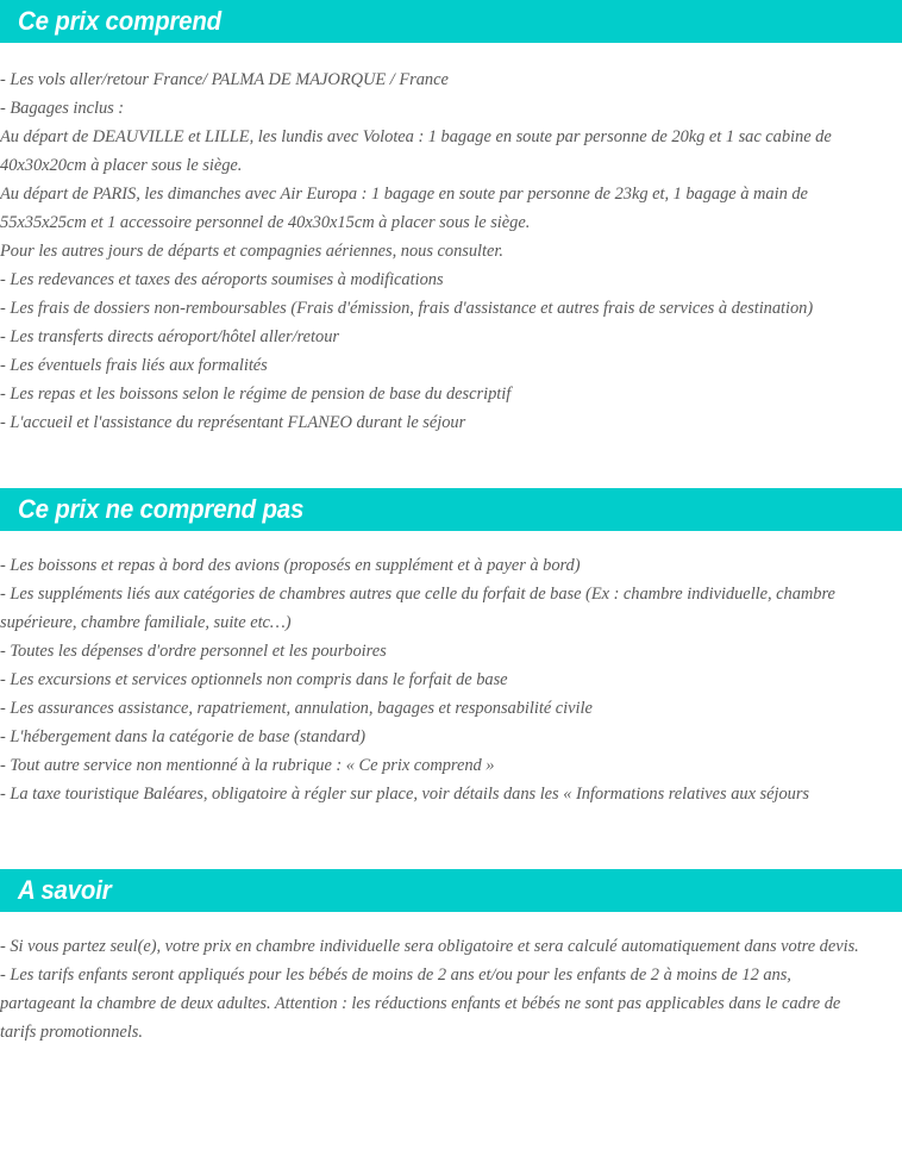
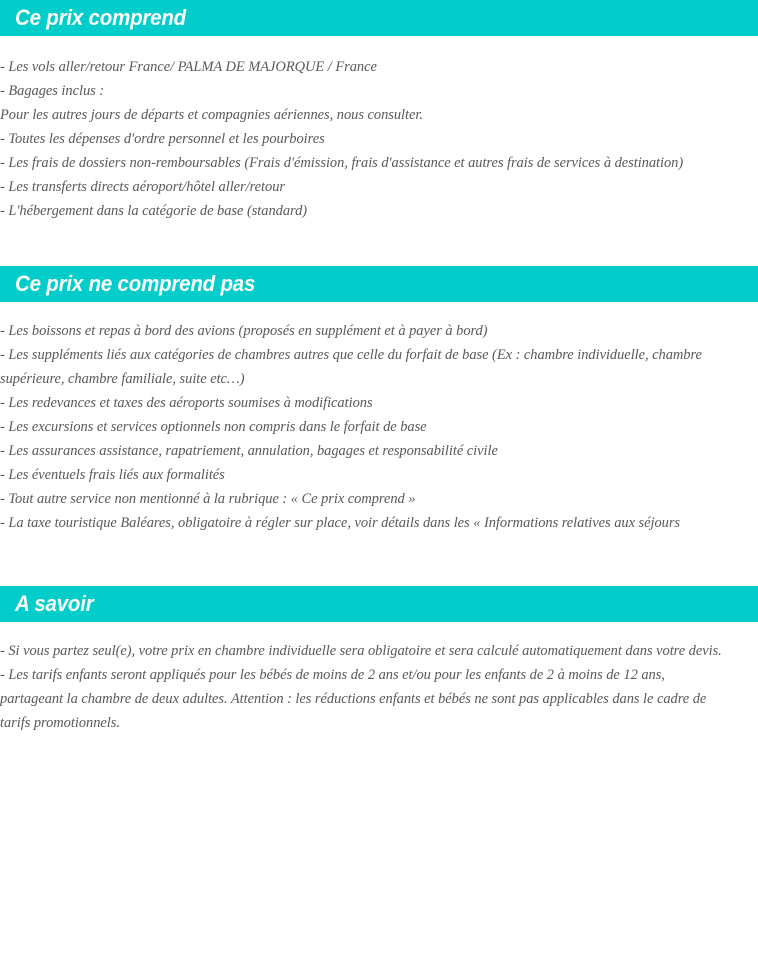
  Ce prix comprend
  - Les vols aller/retour France/ PALMA DE MAJORQUE / France
  - Bagages inclus :
- Au départ de DEAUVILLE et LILLE, les lundis avec Volotea : 1 bagage en soute par personne de 20kg et 1 sac cabine de 40x30x20cm à placer sous le siège.
- Au départ de PARIS, les dimanches avec Air Europa : 1 bagage en soute par personne de 23kg et, 1 bagage à main de 55x35x25cm et 1 accessoire personnel de 40x30x15cm à placer sous le siège.
  Pour les autres jours de départs et compagnies aériennes, nous consulter.
- - Les redevances et taxes des aéroports soumises à modifications
+ - Toutes les dépenses d'ordre personnel et les pourboires
  - Les frais de dossiers non-remboursables (Frais d'émission, frais d'assistance et autres frais de services à destination)
  - Les transferts directs aéroport/hôtel aller/retour
- - Les éventuels frais liés aux formalités
+ - L'hébergement dans la catégorie de base (standard)
- - Les repas et les boissons selon le régime de pension de base du descriptif
- - L'accueil et l'assistance du représentant FLANEO durant le séjour
  Ce prix ne comprend pas
  - Les boissons et repas à bord des avions (proposés en supplément et à payer à bord)
  - Les suppléments liés aux catégories de chambres autres que celle du forfait de base (Ex : chambre individuelle, chambre supérieure, chambre familiale, suite etc…)
- - Toutes les dépenses d'ordre personnel et les pourboires
+ - Les redevances et taxes des aéroports soumises à modifications
  - Les excursions et services optionnels non compris dans le forfait de base
  - Les assurances assistance, rapatriement, annulation, bagages et responsabilité civile
- - L'hébergement dans la catégorie de base (standard)
+ - Les éventuels frais liés aux formalités
  - Tout autre service non mentionné à la rubrique : « Ce prix comprend »
  - La taxe touristique Baléares, obligatoire à régler sur place, voir détails dans les « Informations relatives aux séjours
  A savoir
  - Si vous partez seul(e), votre prix en chambre individuelle sera obligatoire et sera calculé automatiquement dans votre devis.
  - Les tarifs enfants seront appliqués pour les bébés de moins de 2 ans et/ou pour les enfants de 2 à moins de 12 ans, partageant la chambre de deux adultes. Attention : les réductions enfants et bébés ne sont pas applicables dans le cadre de tarifs promotionnels.
